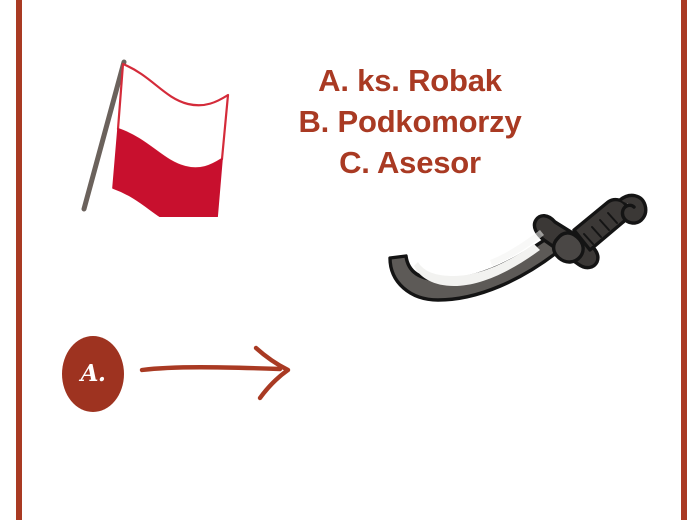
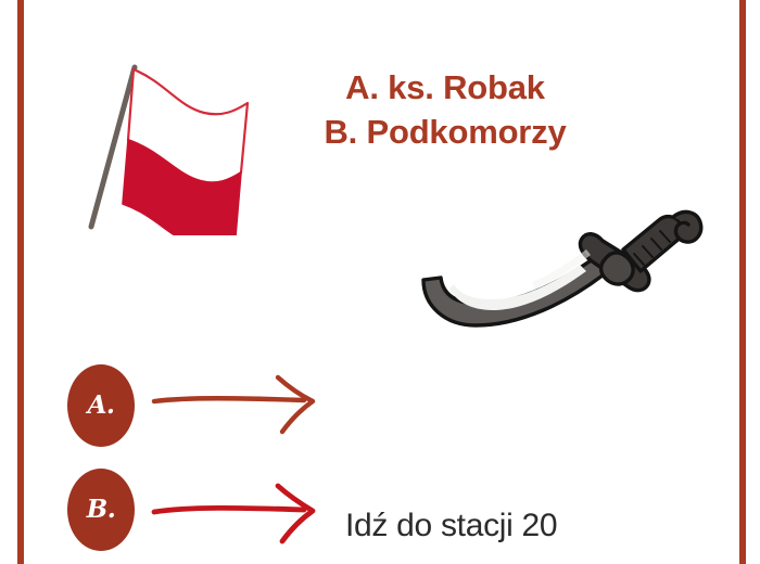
  A. ks. Robak
  B. Podkomorzy
- C. Asesor
  A.
+ B.
+ Idź do stacji 20
